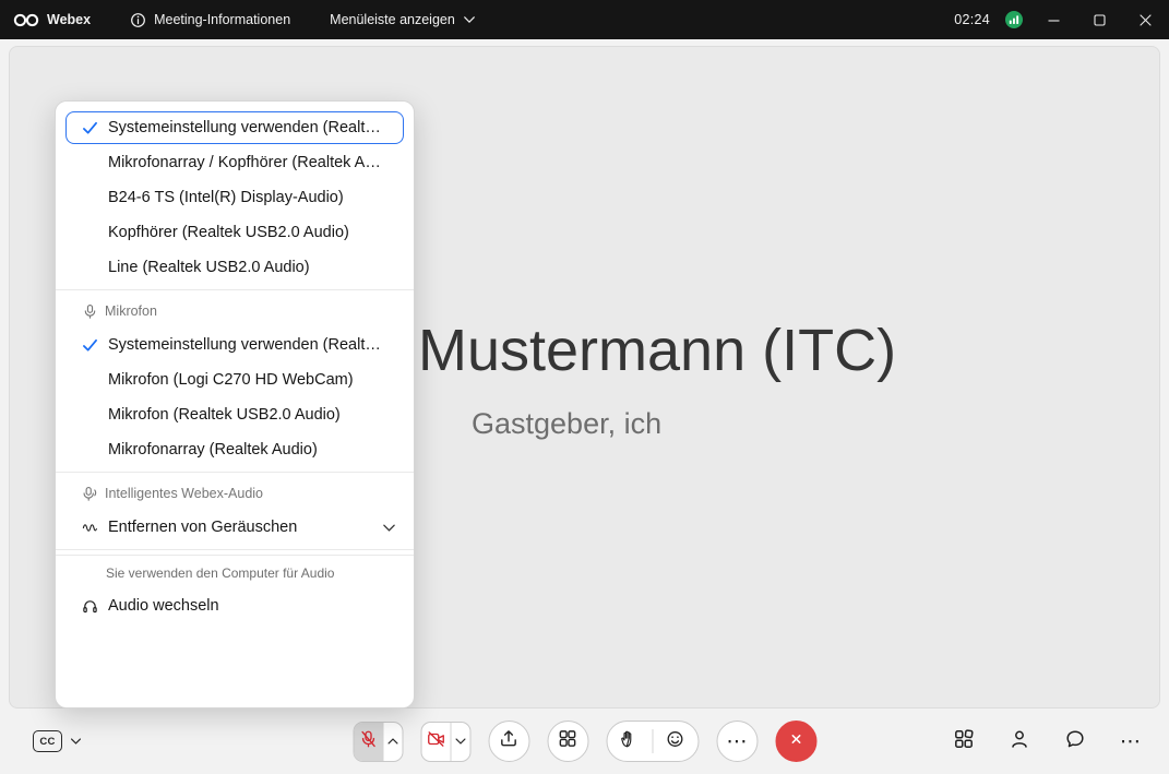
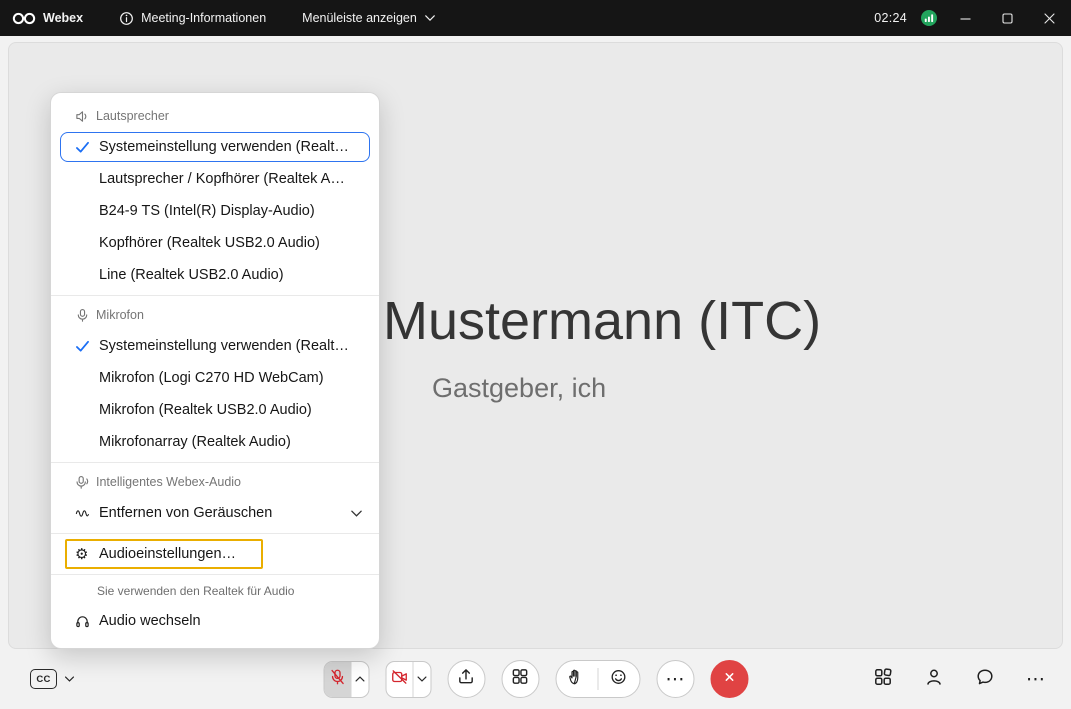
  Webex
  Meeting-Informationen
  Menüleiste anzeigen
  02:24
  Mustermann (ITC)
  Gastgeber, ich
+ Lautsprecher
  Systemeinstellung verwenden (Realt…
- Mikrofonarray / Kopfhörer (Realtek A…
+ Lautsprecher / Kopfhörer (Realtek A…
- B24-6 TS (Intel(R) Display-Audio)
+ B24-9 TS (Intel(R) Display-Audio)
  Kopfhörer (Realtek USB2.0 Audio)
  Line (Realtek USB2.0 Audio)
  Mikrofon
  Systemeinstellung verwenden (Realt…
  Mikrofon (Logi C270 HD WebCam)
  Mikrofon (Realtek USB2.0 Audio)
  Mikrofonarray (Realtek Audio)
  Intelligentes Webex-Audio
  Entfernen von Geräuschen
+ ⚙
+ Audioeinstellungen…
- Sie verwenden den Computer für Audio
+ Sie verwenden den Realtek für Audio
  Audio wechseln
  CC
  ⋯
  ⋯
